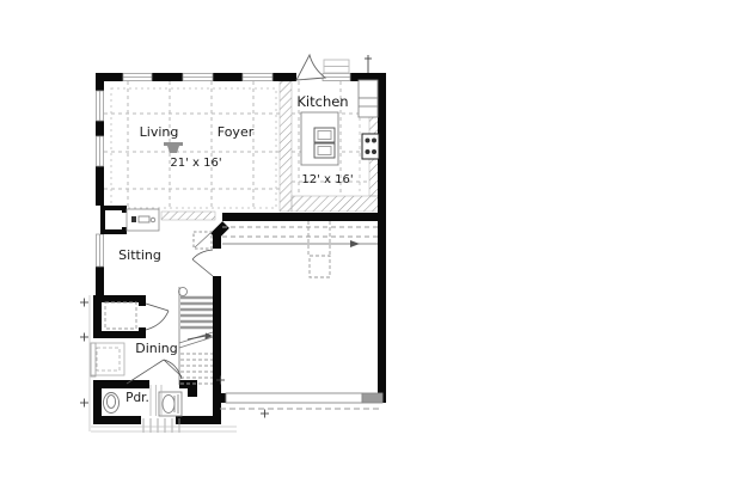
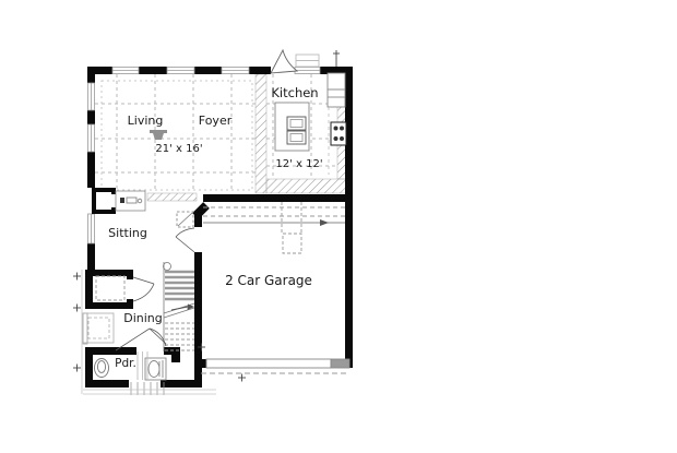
  Living
  Foyer
  Kitchen
  Sitting
+ 2 Car Garage
  Dining
  Pdr.
  21' x 16'
- 12' x 16'
+ 12' x 12'
